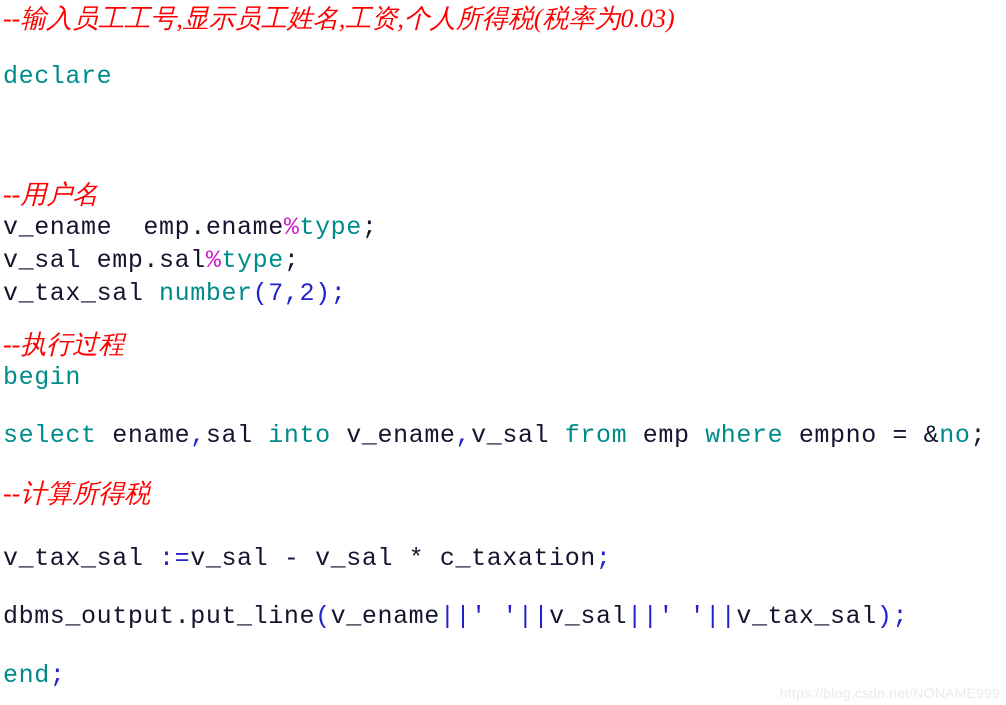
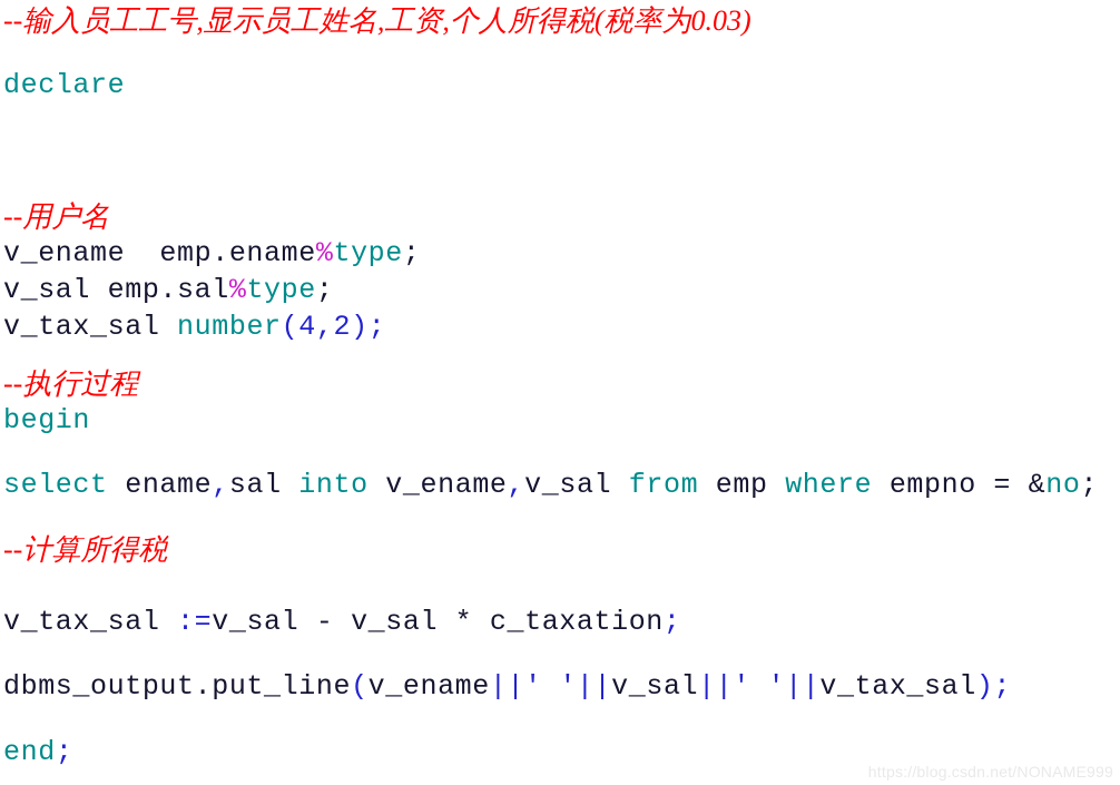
  --输入员工工号,显示员工姓名,工资,个人所得税(税率为0.03)
  declare
  --用户名
  v_ename emp.ename%type;
  v_sal emp.sal%type;
- v_tax_sal number(7,2);
+ v_tax_sal number(4,2);
  --执行过程
  begin
  select ename,sal into v_ename,v_sal from emp where empno = &no;
  --计算所得税
  v_tax_sal :=v_sal - v_sal * c_taxation;
  dbms_output.put_line(v_ename||' '||v_sal||' '||v_tax_sal);
  end;
